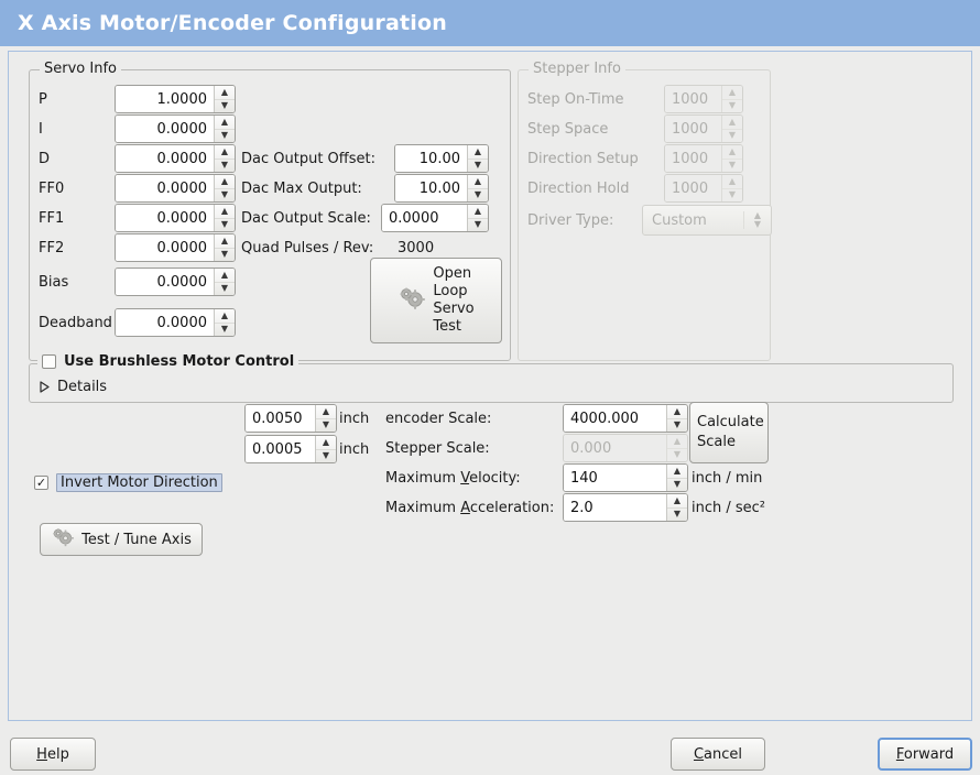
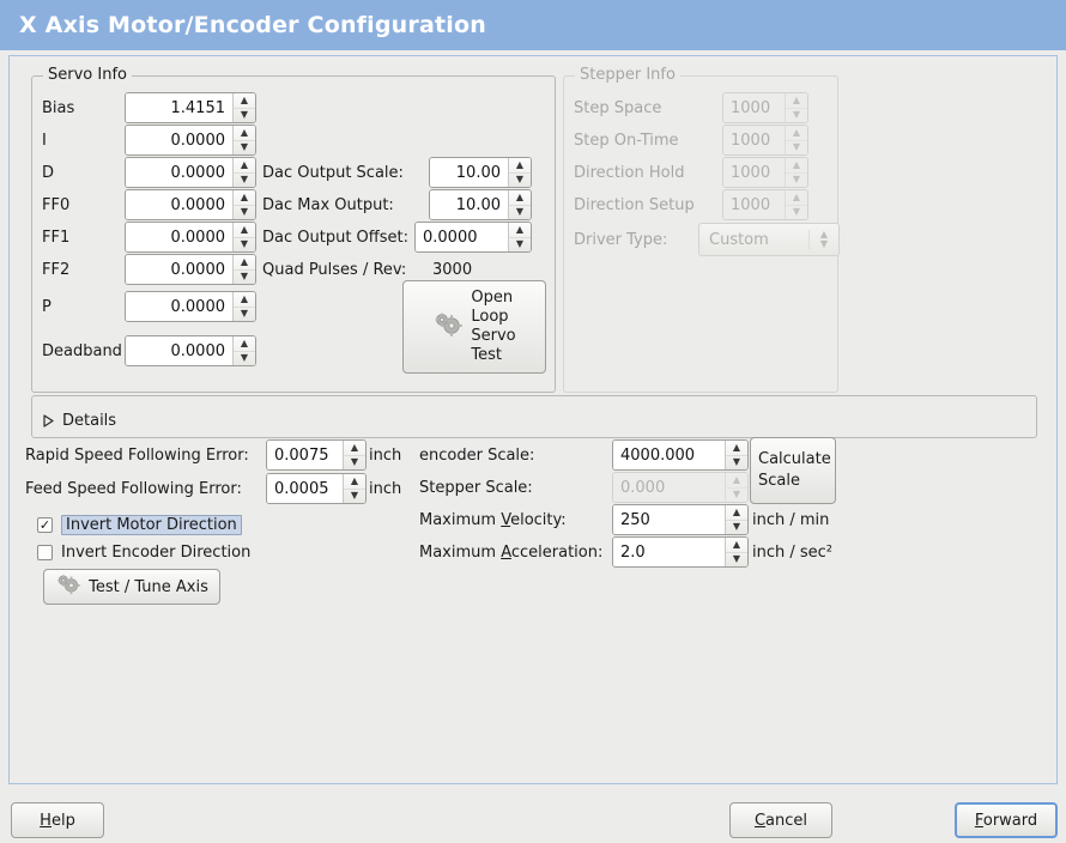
  X Axis Motor/Encoder Configuration
  Servo Info
- P
+ Bias
  I
  D
  FF0
  FF1
  FF2
- Bias
+ P
  Deadband
- 1.0000
+ 1.4151
  ▲
  ▼
  0.0000
  ▲
  ▼
  0.0000
  ▲
  ▼
  0.0000
  ▲
  ▼
  0.0000
  ▲
  ▼
  0.0000
  ▲
  ▼
  0.0000
  ▲
  ▼
  0.0000
  ▲
  ▼
- Dac Output Offset:
+ Dac Output Scale:
  10.00
  ▲
  ▼
  Dac Max Output:
  10.00
  ▲
  ▼
- Dac Output Scale:
+ Dac Output Offset:
  0.0000
  ▲
  ▼
  Quad Pulses / Rev:
  3000
  Open
  Loop
  Servo
  Test
  Stepper Info
- Step On-Time
+ Step Space
  1000
  ▲
  ▼
- Step Space
+ Step On-Time
  1000
  ▲
  ▼
- Direction Setup
+ Direction Hold
  1000
  ▲
  ▼
- Direction Hold
+ Direction Setup
  1000
  ▲
  ▼
  Driver Type:
  Custom
  ▲
  ▼
- Use Brushless Motor Control
  Details
+ Rapid Speed Following Error:
- 0.0050
+ 0.0075
  ▲
  ▼
  inch
+ Feed Speed Following Error:
  0.0005
  ▲
  ▼
  inch
  ✓
  Invert Motor Direction
+ Invert Encoder Direction
  Test / Tune Axis
  encoder Scale:
  4000.000
  ▲
  ▼
  Stepper Scale:
  0.000
  ▲
  ▼
  Calculate
  Scale
  Maximum Velocity:
- 140
+ 250
  ▲
  ▼
  inch / min
  Maximum Acceleration:
  2.0
  ▲
  ▼
  inch / sec²
  Help
  Cancel
  Forward
